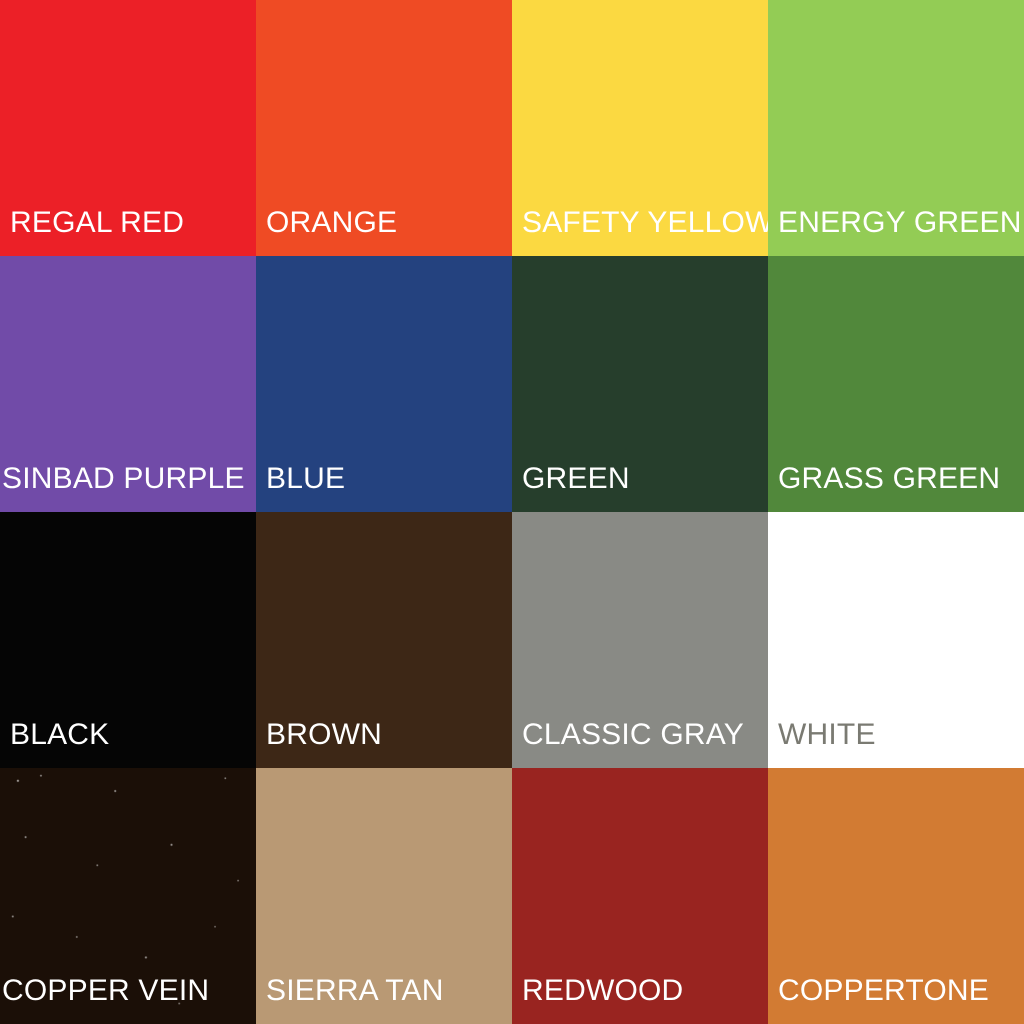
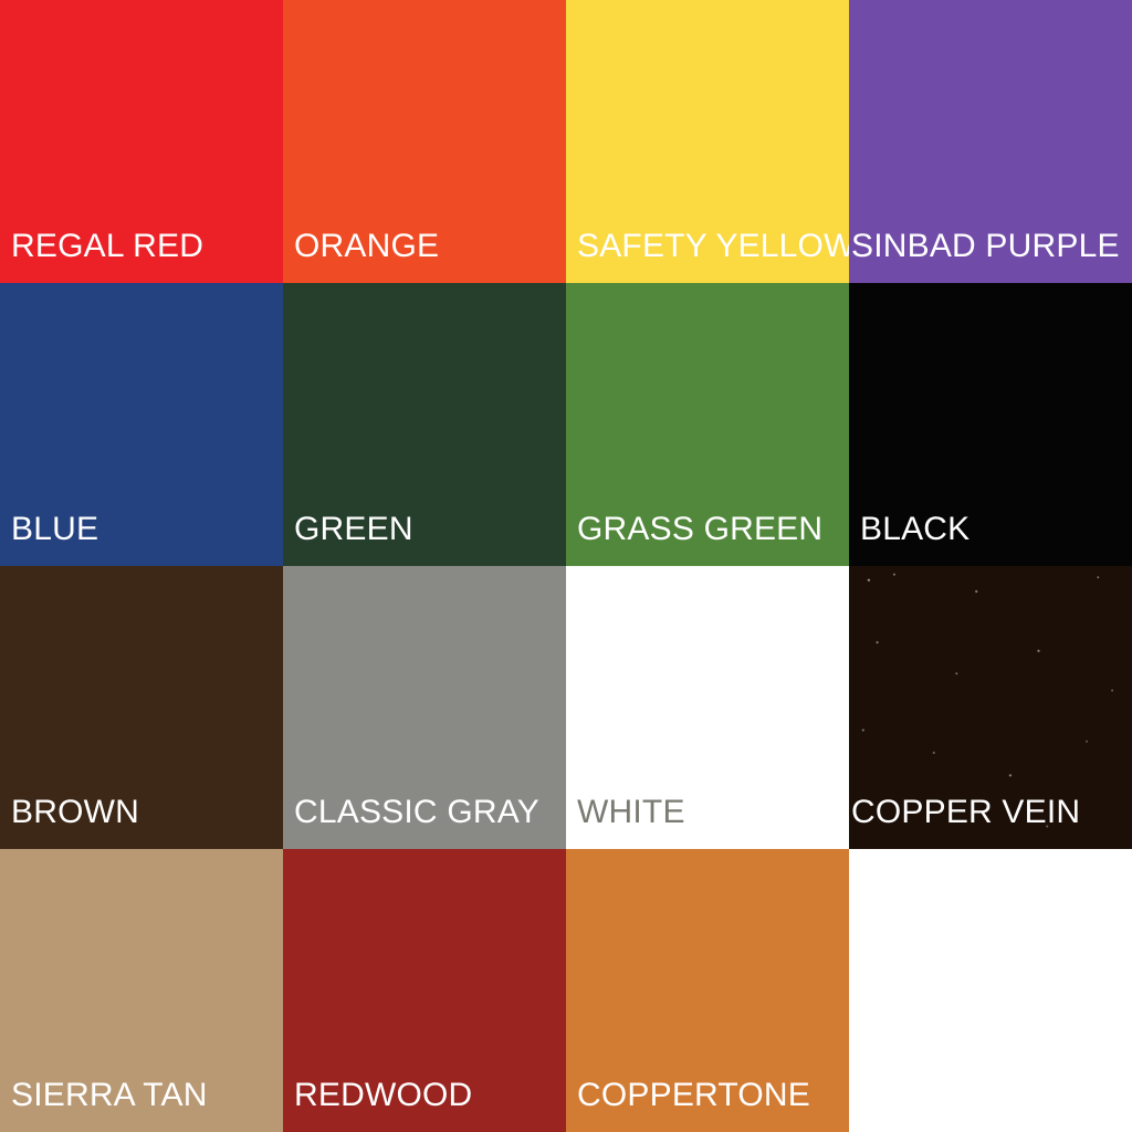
  REGAL RED
  ORANGE
  SAFETY YELLOW
- ENERGY GREEN
  SINBAD PURPLE
  BLUE
  GREEN
  GRASS GREEN
  BLACK
  BROWN
  CLASSIC GRAY
  WHITE
  COPPER VEIN
  SIERRA TAN
  REDWOOD
  COPPERTONE
